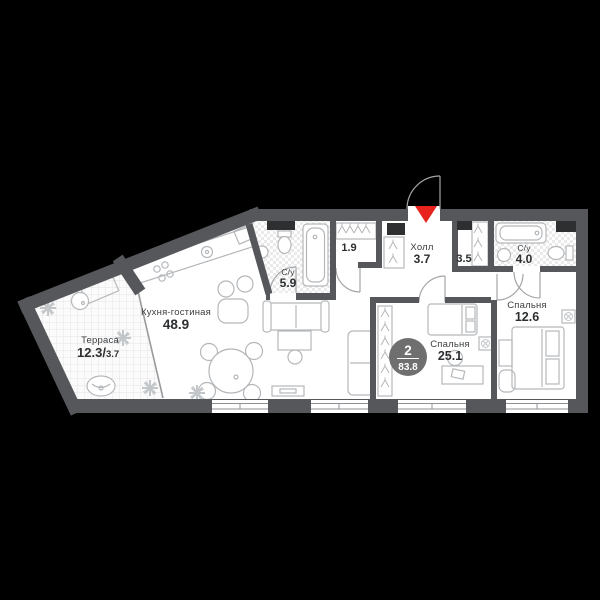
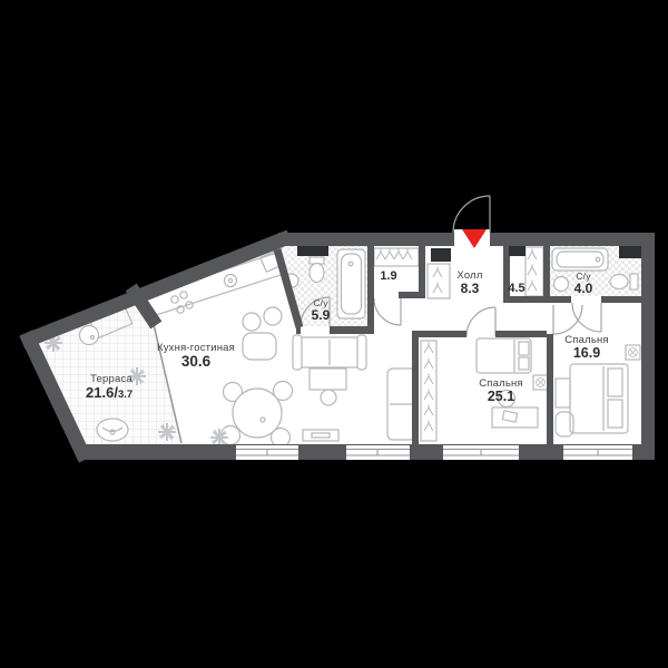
  Терраса
- 12.3/3.7
+ 21.6/3.7
  Кухня-гостиная
- 48.9
+ 30.6
  С/у
  5.9
  1.9
  Холл
- 3.7
+ 8.3
- 3.5
+ 4.5
  С/у
  4.0
  Спальня
- 12.6
+ 16.9
  Спальня
  25.1
- 2
- 83.8
